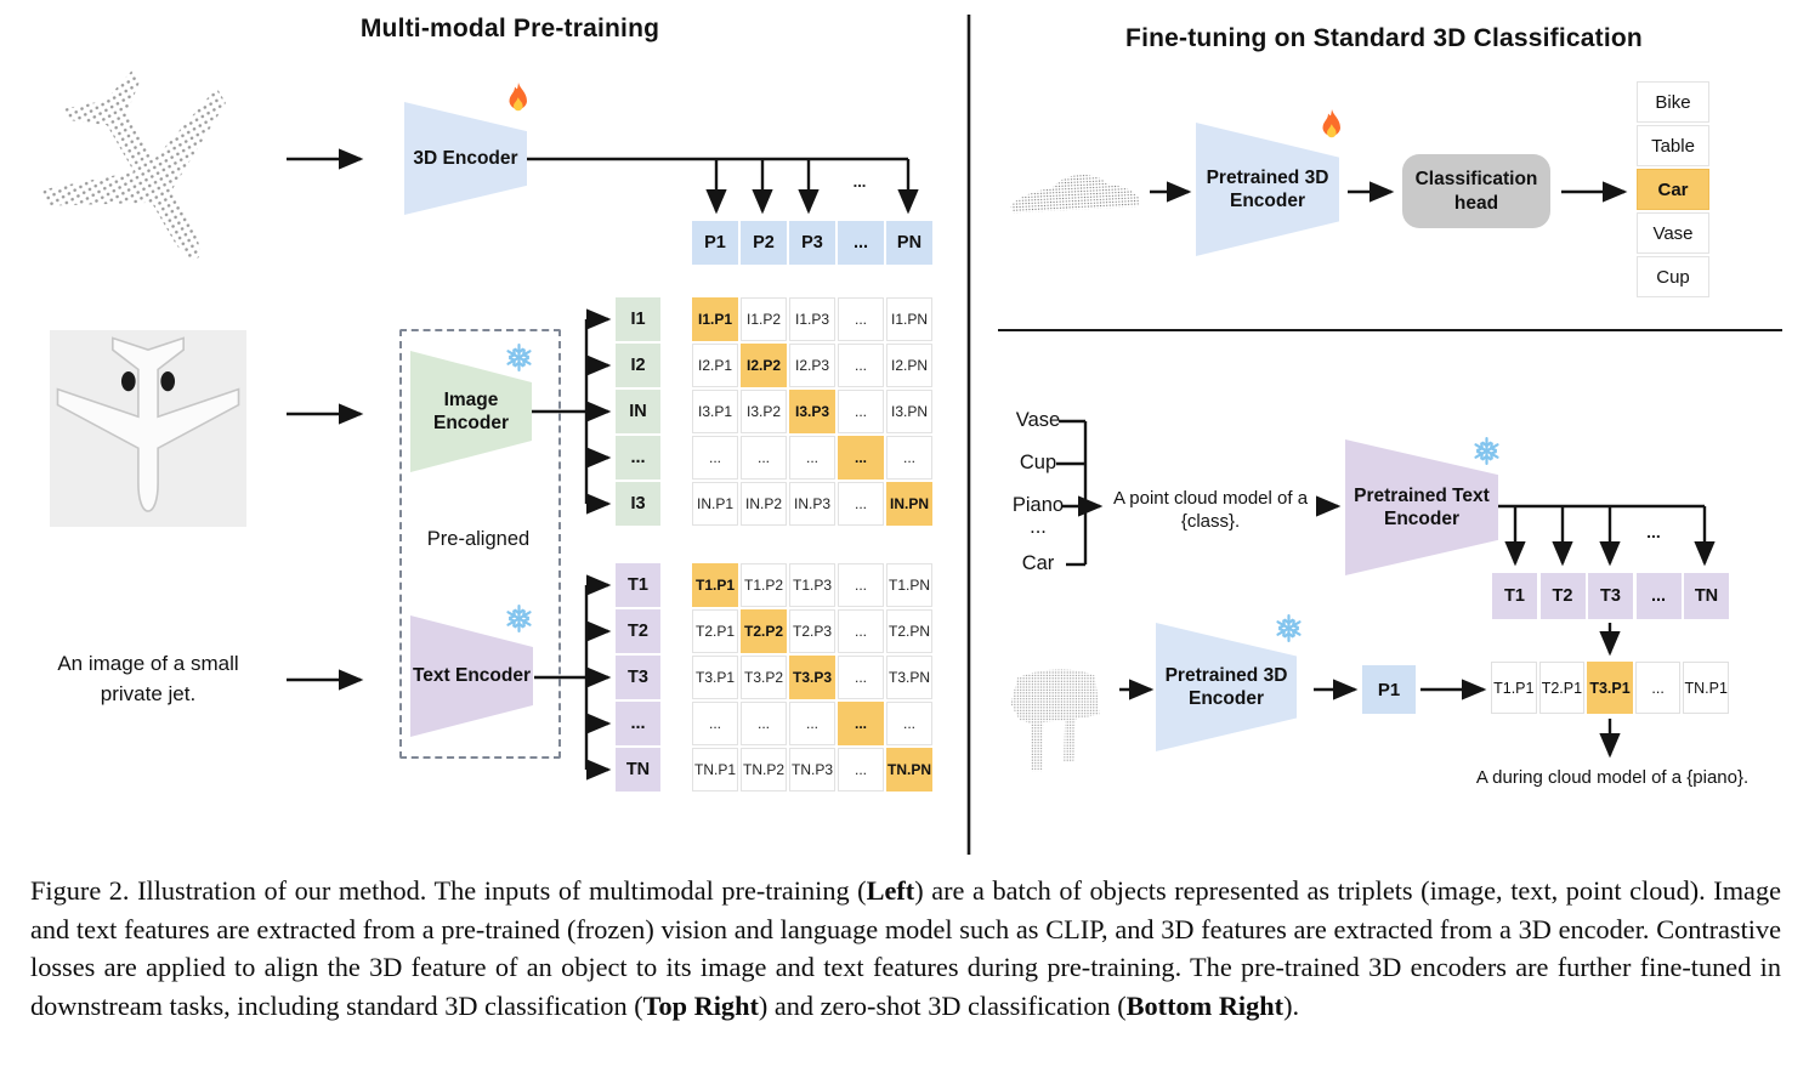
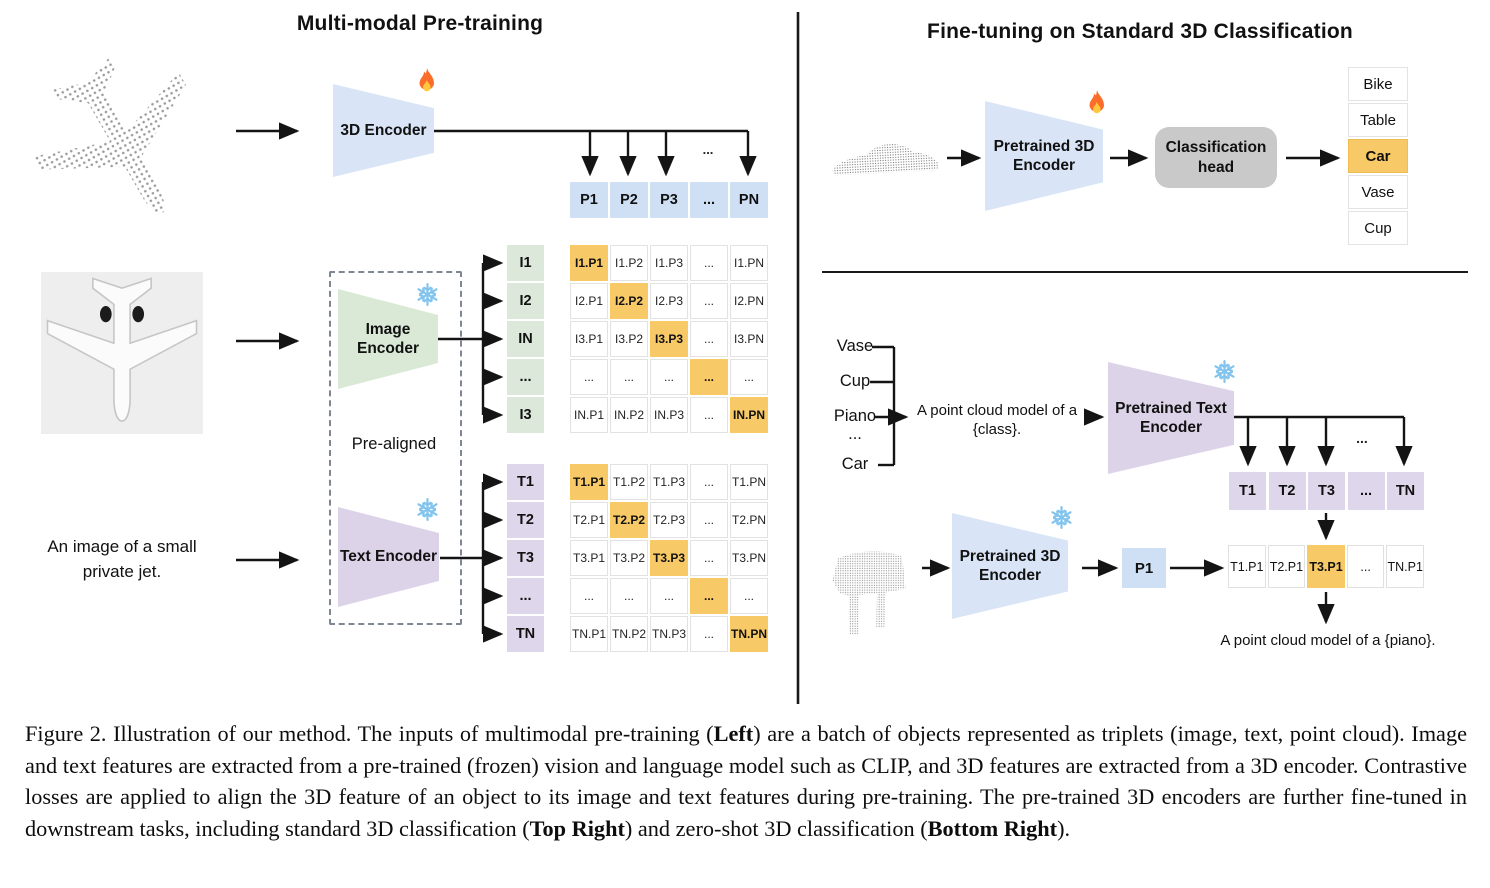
  Multi-modal Pre-training
  An image of a small private jet.
  3D Encoder
  Pre-aligned
  Image Encoder
  Text Encoder
  ...
  P1
  P2
  P3
  ...
  PN
  I1
  I2
  IN
  ...
  I3
  I1.P1
  I1.P2
  I1.P3
  ...
  I1.PN
  I2.P1
  I2.P2
  I2.P3
  ...
  I2.PN
  I3.P1
  I3.P2
  I3.P3
  ...
  I3.PN
  ...
  ...
  ...
  ...
  ...
  IN.P1
  IN.P2
  IN.P3
  ...
  IN.PN
  T1
  T2
  T3
  ...
  TN
  T1.P1
  T1.P2
  T1.P3
  ...
  T1.PN
  T2.P1
  T2.P2
  T2.P3
  ...
  T2.PN
  T3.P1
  T3.P2
  T3.P3
  ...
  T3.PN
  ...
  ...
  ...
  ...
  ...
  TN.P1
  TN.P2
  TN.P3
  ...
  TN.PN
  Fine-tuning on Standard 3D Classification
  Pretrained 3D Encoder
  Classification head
  Bike
  Table
  Car
  Vase
  Cup
  Vase
  Cup
  Piano
  ...
  Car
  A point cloud model of a {class}.
  Pretrained Text Encoder
  ...
  T1
  T2
  T3
  ...
  TN
  Pretrained 3D Encoder
  P1
  T1.P1
  T2.P1
  T3.P1
  ...
  TN.P1
- A during cloud model of a {piano}.
+ A point cloud model of a {piano}.
  Figure 2. Illustration of our method. The inputs of multimodal pre-training (Left) are a batch of objects represented as triplets (image, text, point cloud). Image and text features are extracted from a pre-trained (frozen) vision and language model such as CLIP, and 3D features are extracted from a 3D encoder. Contrastive losses are applied to align the 3D feature of an object to its image and text features during pre-training. The pre-trained 3D encoders are further fine-tuned in downstream tasks, including standard 3D classification (Top Right) and zero-shot 3D classification (Bottom Right).
